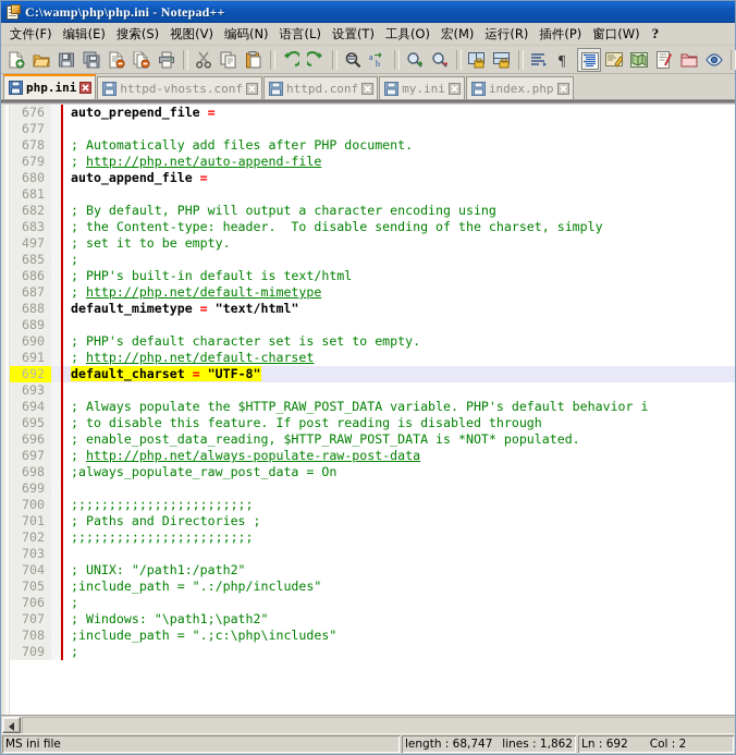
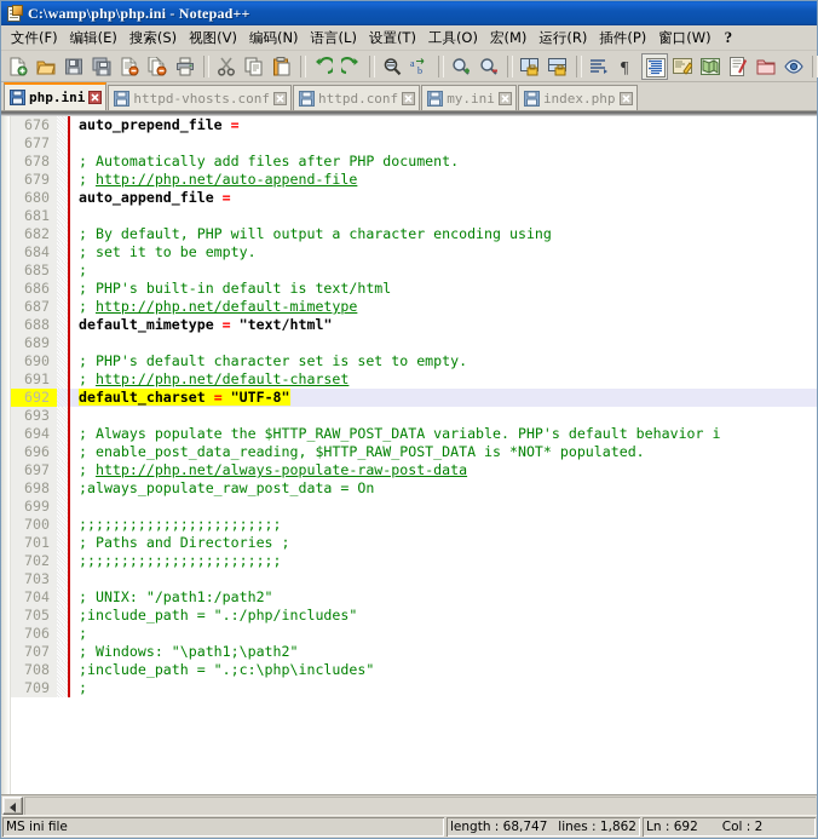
  C:\wamp\php\php.ini - Notepad++
  文件(F)
  编辑(E)
  搜索(S)
  视图(V)
  编码(N)
  语言(L)
  设置(T)
  工具(O)
  宏(M)
  运行(R)
  插件(P)
  窗口(W)
  ?
  a
  b
  ¶
  php.ini
  httpd-vhosts.conf
  httpd.conf
  my.ini
  index.php
  676
  auto_prepend_file =
  677
  678
  ; Automatically add files after PHP document.
  679
  ; http://php.net/auto-append-file
  680
  auto_append_file =
  681
  682
  ; By default, PHP will output a character encoding using
- 683
- ; the Content-type: header. To disable sending of the charset, simply
- 497
+ 684
  ; set it to be empty.
  685
  ;
  686
  ; PHP's built-in default is text/html
  687
  ; http://php.net/default-mimetype
  688
  default_mimetype = "text/html"
  689
  690
  ; PHP's default character set is set to empty.
  691
  ; http://php.net/default-charset
  692
  default_charset = "UTF-8"
  693
  694
  ; Always populate the $HTTP_RAW_POST_DATA variable. PHP's default behavior i
- 695
- ; to disable this feature. If post reading is disabled through
  696
  ; enable_post_data_reading, $HTTP_RAW_POST_DATA is *NOT* populated.
  697
  ; http://php.net/always-populate-raw-post-data
  698
  ;always_populate_raw_post_data = On
  699
  700
  ;;;;;;;;;;;;;;;;;;;;;;;;
  701
  ; Paths and Directories ;
  702
  ;;;;;;;;;;;;;;;;;;;;;;;;
  703
  704
  ; UNIX: "/path1:/path2"
  705
  ;include_path = ".:/php/includes"
  706
  ;
  707
  ; Windows: "\path1;\path2"
  708
  ;include_path = ".;c:\php\includes"
  709
  ;
  MS ini file
  length : 68,747
  lines : 1,862
  Ln : 692
  Col : 2
